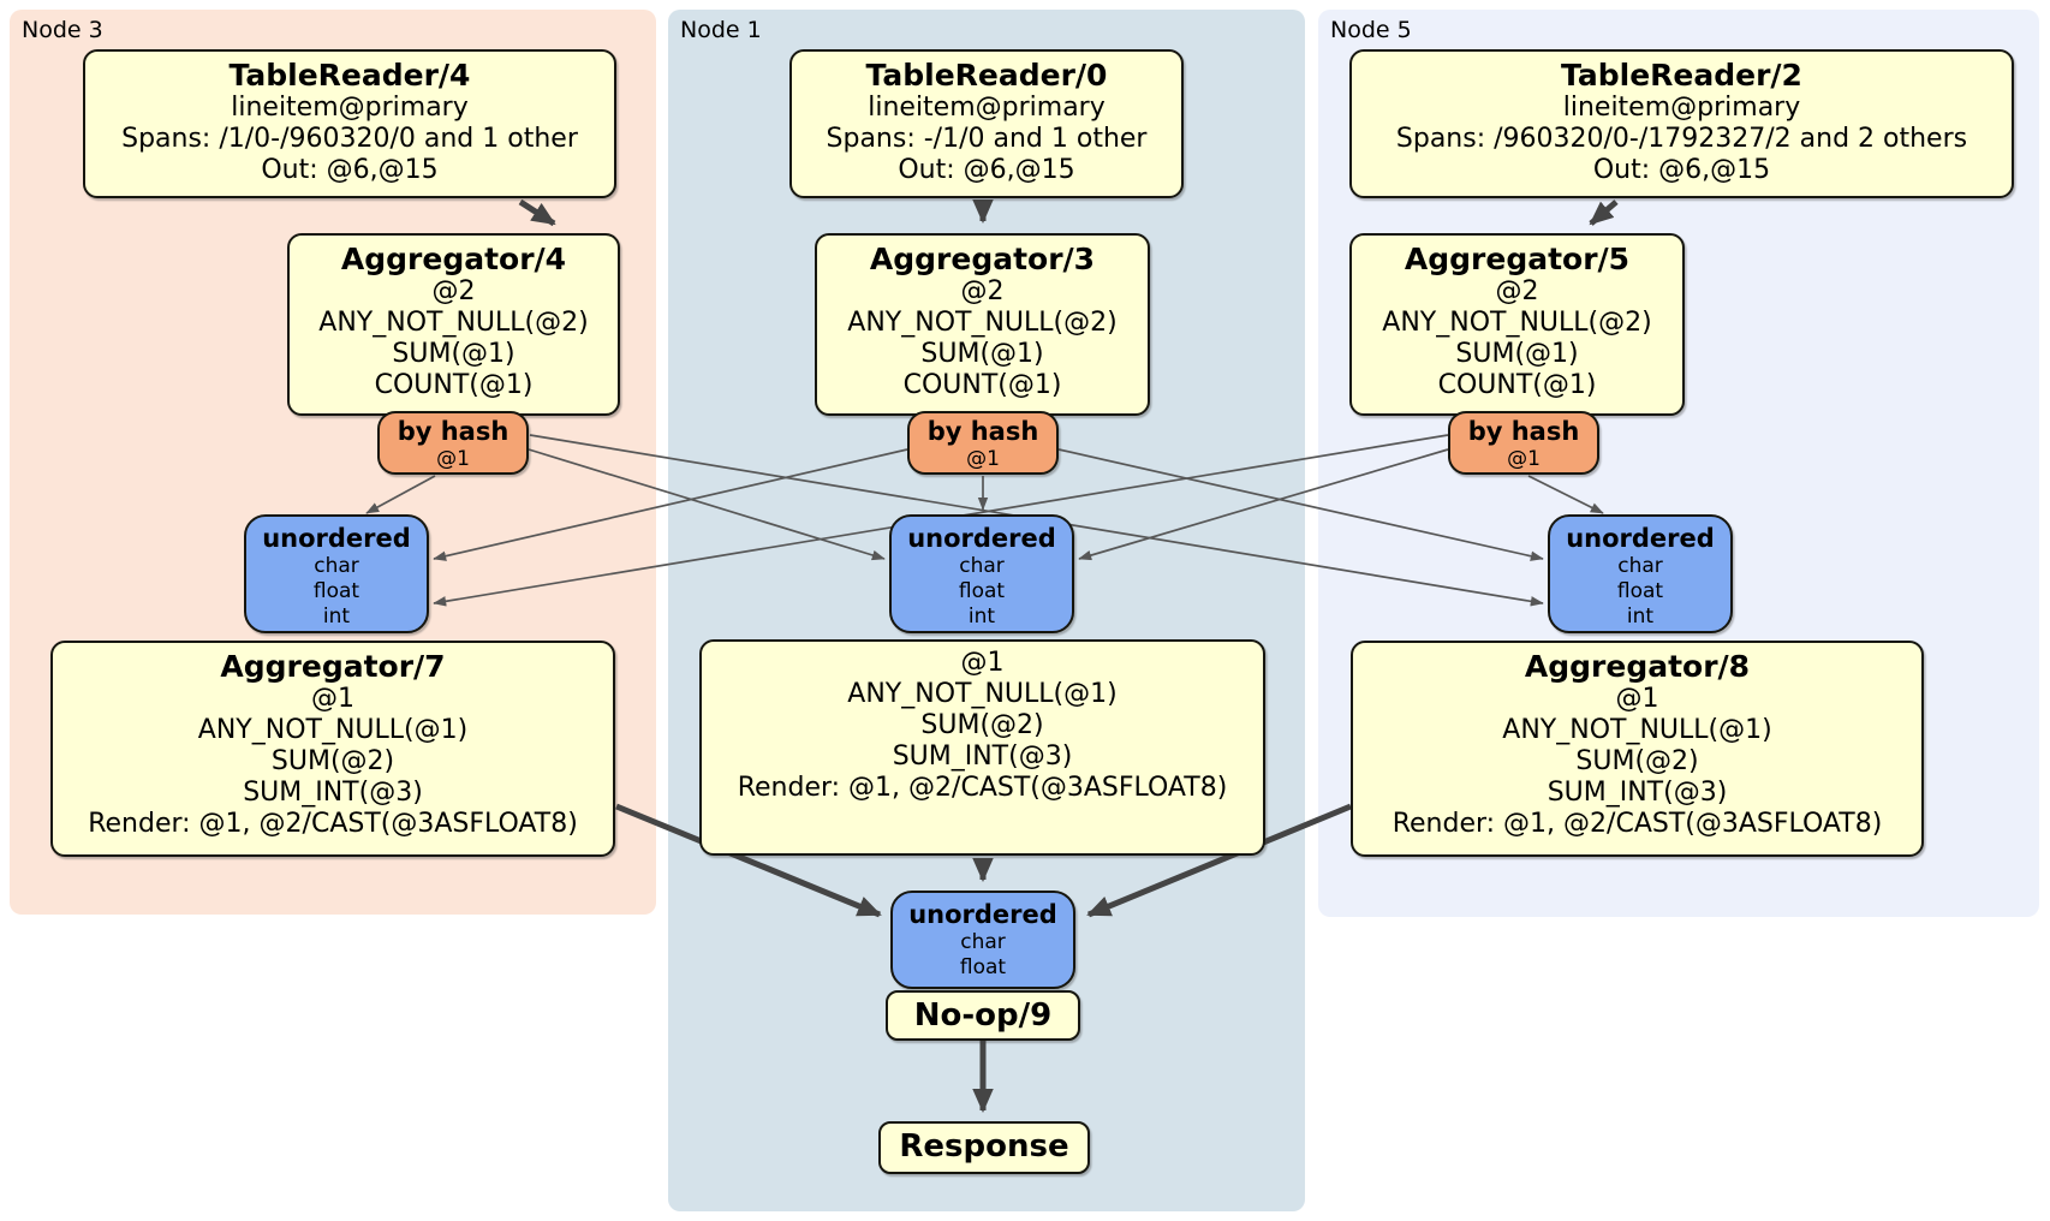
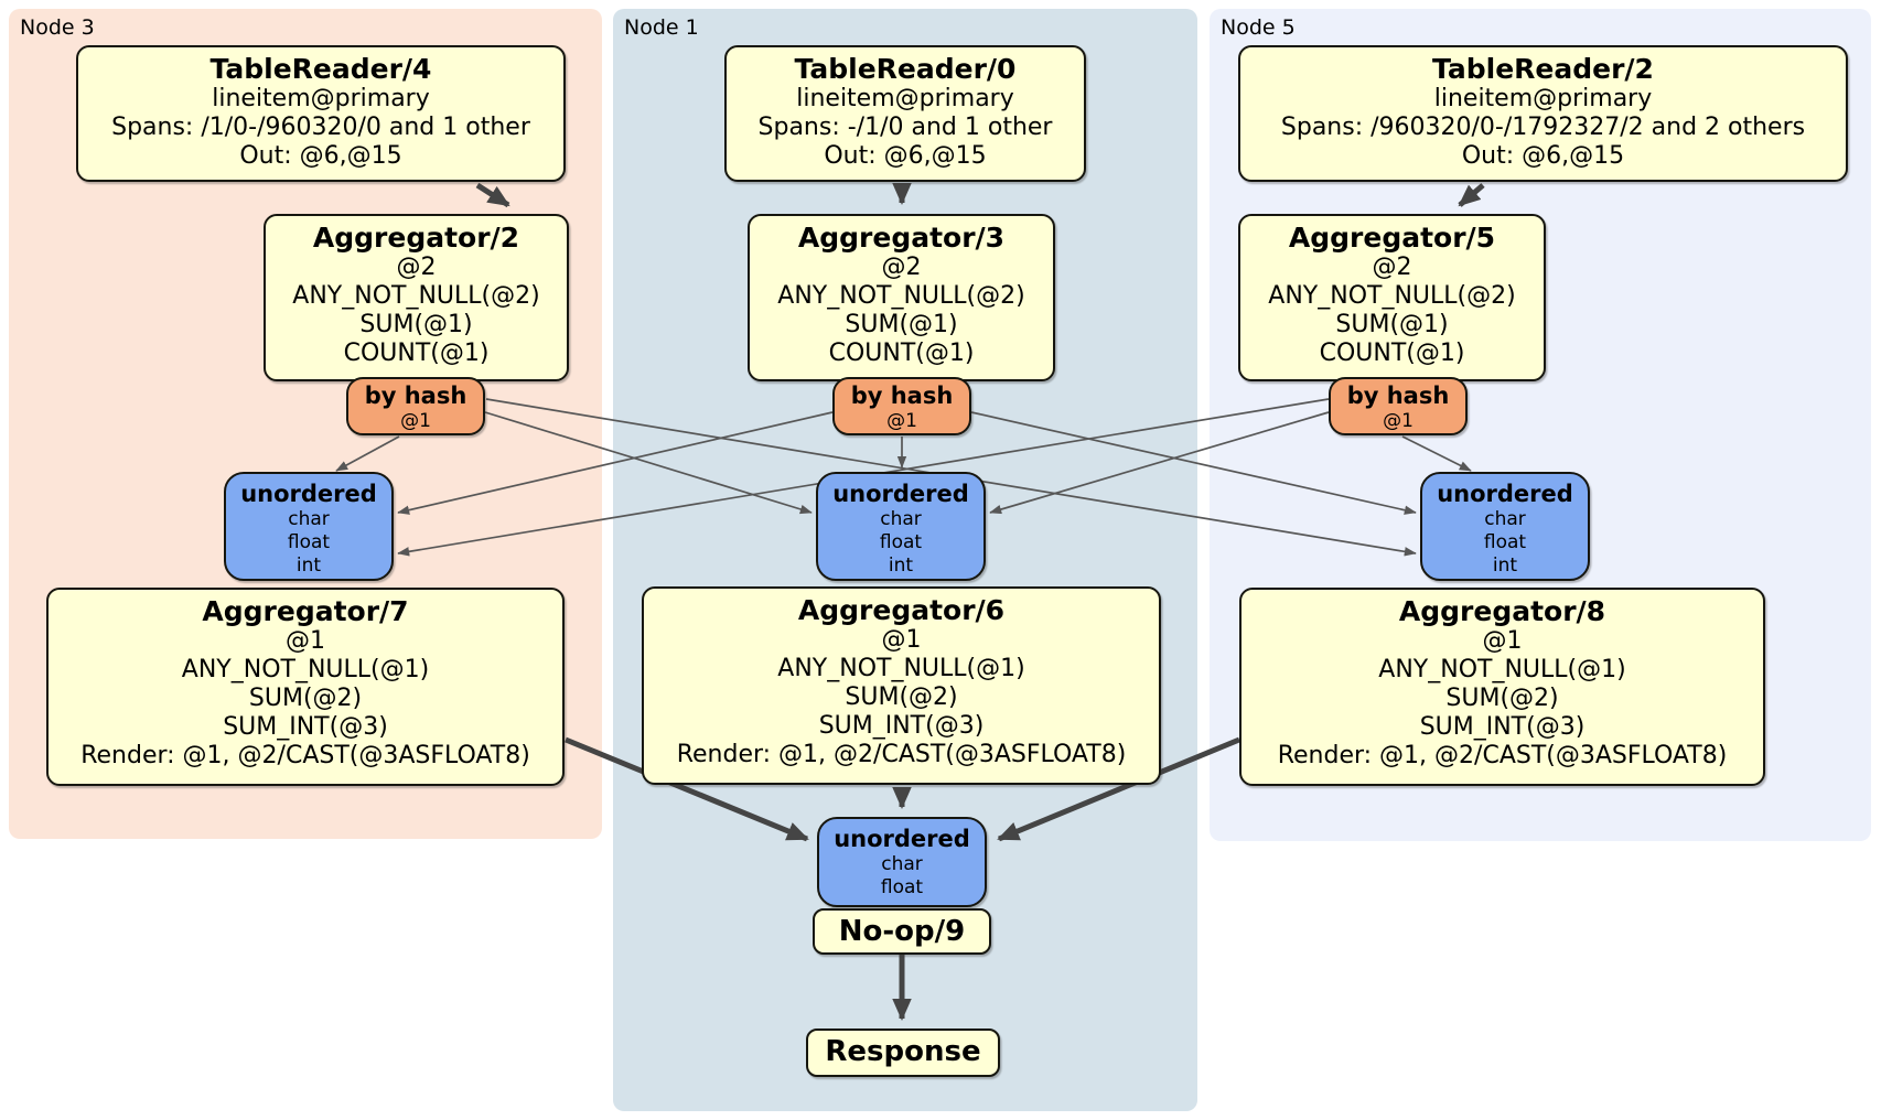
  Node 3
  Node 1
  Node 5
  TableReader/4
  lineitem@primary
  Spans: /1/0-/960320/0 and 1 other
  Out: @6,@15
  TableReader/0
  lineitem@primary
  Spans: -/1/0 and 1 other
  Out: @6,@15
  TableReader/2
  lineitem@primary
  Spans: /960320/0-/1792327/2 and 2 others
  Out: @6,@15
- Aggregator/4
+ Aggregator/2
  @2
  ANY_NOT_NULL(@2)
  SUM(@1)
  COUNT(@1)
  Aggregator/3
  @2
  ANY_NOT_NULL(@2)
  SUM(@1)
  COUNT(@1)
  Aggregator/5
  @2
  ANY_NOT_NULL(@2)
  SUM(@1)
  COUNT(@1)
  by hash
  @1
  by hash
  @1
  by hash
  @1
  unordered
  char
  float
  int
  unordered
  char
  float
  int
  unordered
  char
  float
  int
  Aggregator/7
  @1
  ANY_NOT_NULL(@1)
  SUM(@2)
  SUM_INT(@3)
  Render: @1, @2/CAST(@3ASFLOAT8)
+ Aggregator/6
  @1
  ANY_NOT_NULL(@1)
  SUM(@2)
  SUM_INT(@3)
  Render: @1, @2/CAST(@3ASFLOAT8)
  Aggregator/8
  @1
  ANY_NOT_NULL(@1)
  SUM(@2)
  SUM_INT(@3)
  Render: @1, @2/CAST(@3ASFLOAT8)
  unordered
  char
  float
  No-op/9
  Response
